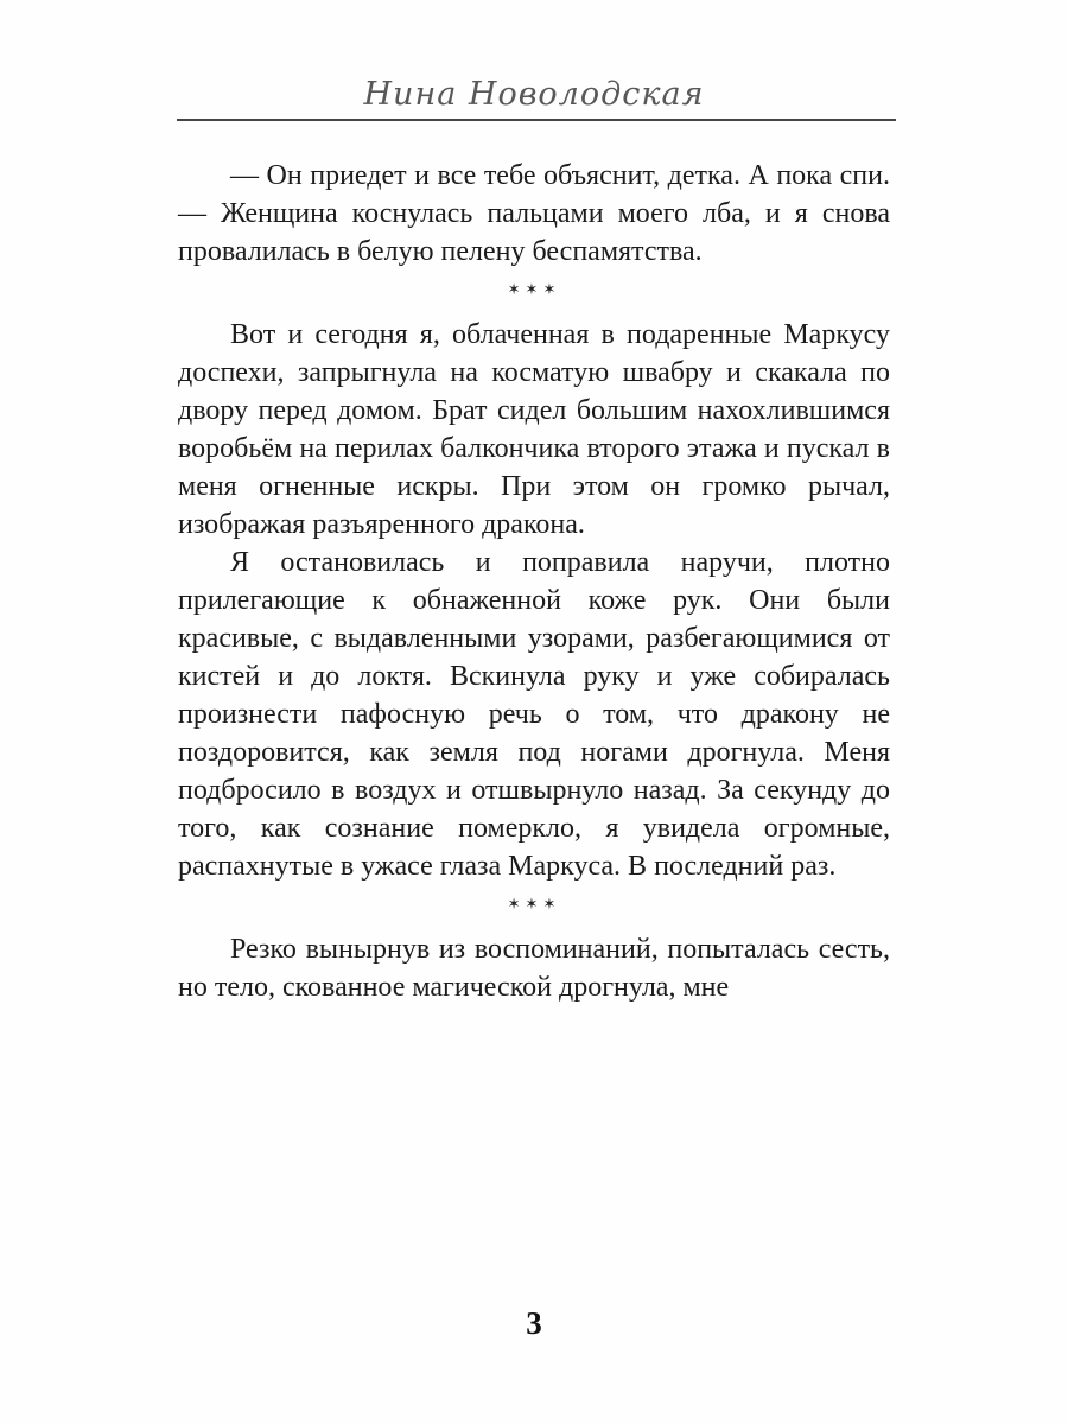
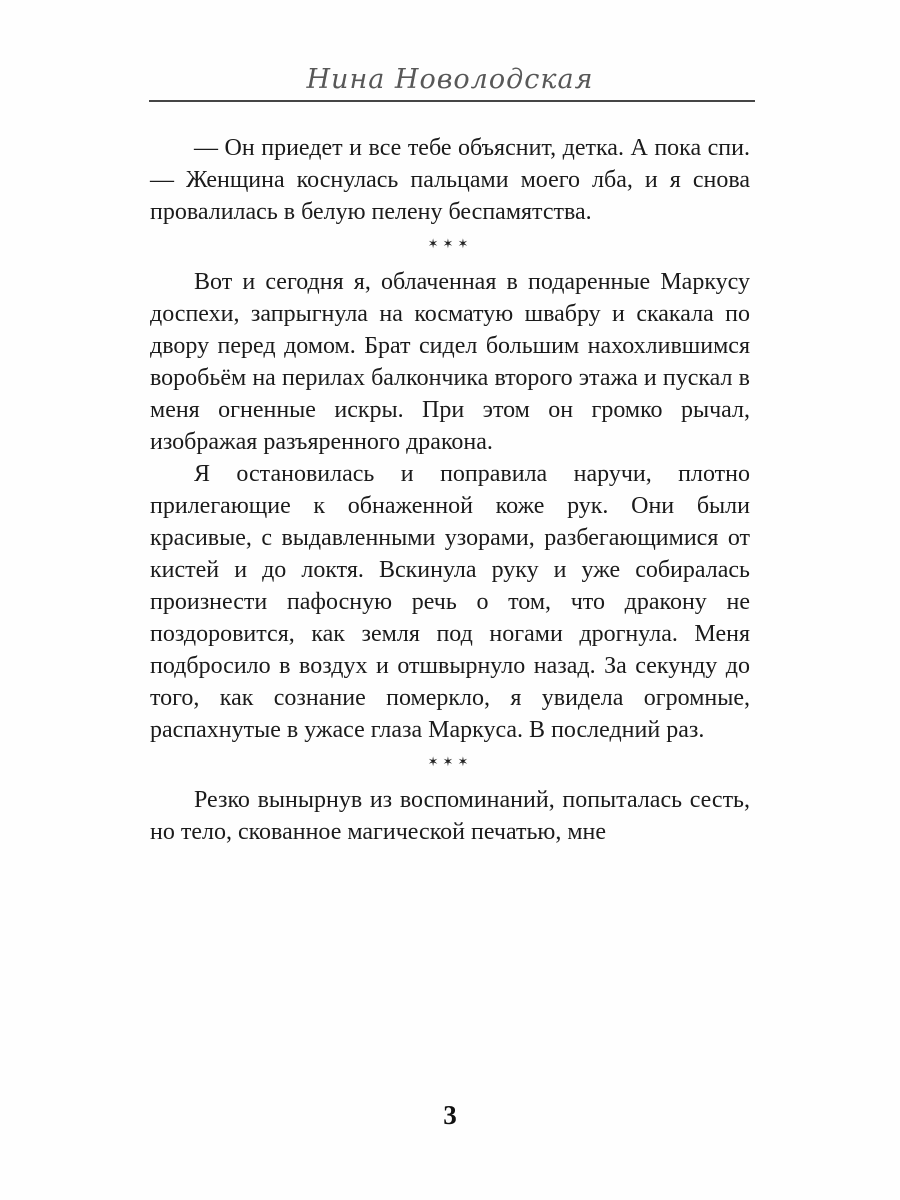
  Нина Новолодская
  — Он приедет и все тебе объяснит, детка. А пока спи. — Женщина коснулась пальцами моего лба, и я снова провалилась в белую пелену беспамятства.
  ✶✶✶
  Вот и сегодня я, облаченная в подаренные Маркусу доспехи, запрыгнула на косматую швабру и скакала по двору перед домом. Брат сидел большим нахохлившимся воробьём на перилах балкончика второго этажа и пускал в меня огненные искры. При этом он громко рычал, изображая разъяренного дракона.
  Я остановилась и поправила наручи, плотно прилегающие к обнаженной коже рук. Они были красивые, с выдавленными узорами, разбегающимися от кистей и до локтя. Вскинула руку и уже собиралась произнести пафосную речь о том, что дракону не поздоровится, как земля под ногами дрогнула. Меня подбросило в воздух и отшвырнуло назад. За секунду до того, как сознание померкло, я увидела огромные, распахнутые в ужасе глаза Маркуса. В последний раз.
  ✶✶✶
- Резко вынырнув из воспоминаний, попыталась сесть, но тело, скованное магической дрогнула, мне
+ Резко вынырнув из воспоминаний, попыталась сесть, но тело, скованное магической печатью, мне
  3
